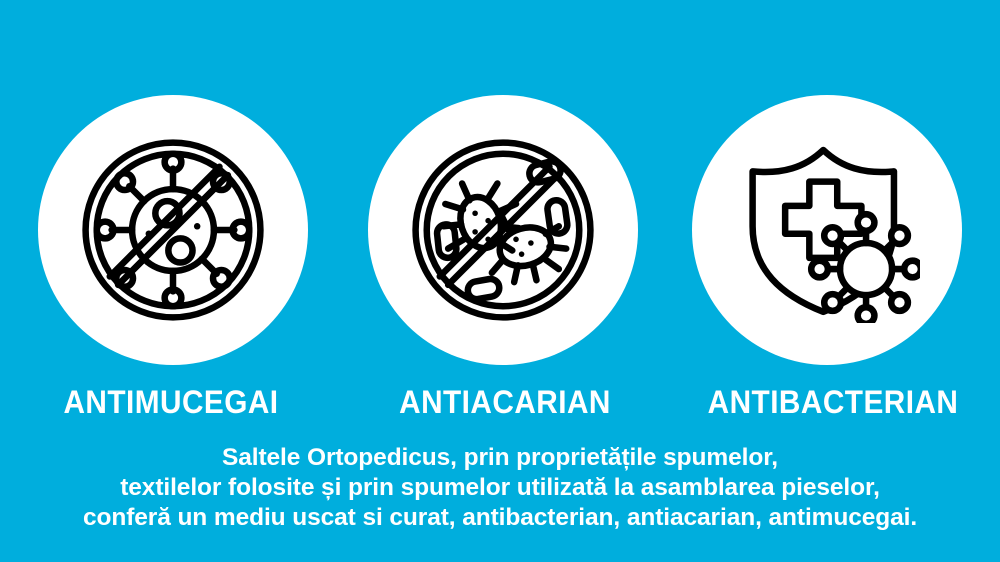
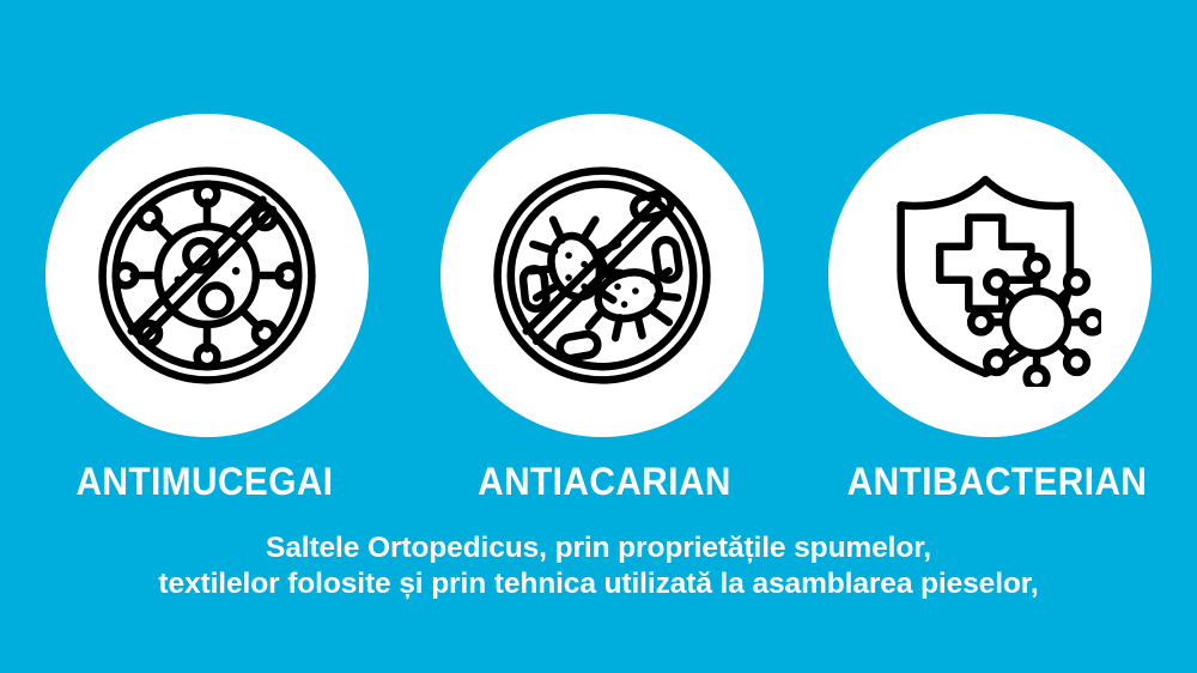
  ANTIMUCEGAI
  ANTIACARIAN
  ANTIBACTERIAN
  Saltele Ortopedicus, prin proprietățile spumelor,
- textilelor folosite și prin spumelor utilizată la asamblarea pieselor,
+ textilelor folosite și prin tehnica utilizată la asamblarea pieselor,
- conferă un mediu uscat si curat, antibacterian, antiacarian, antimucegai.
